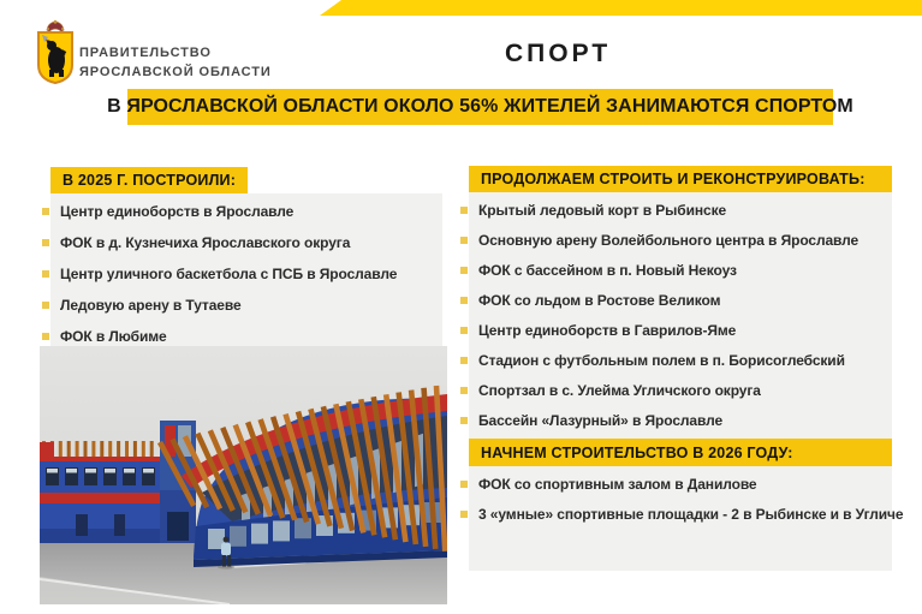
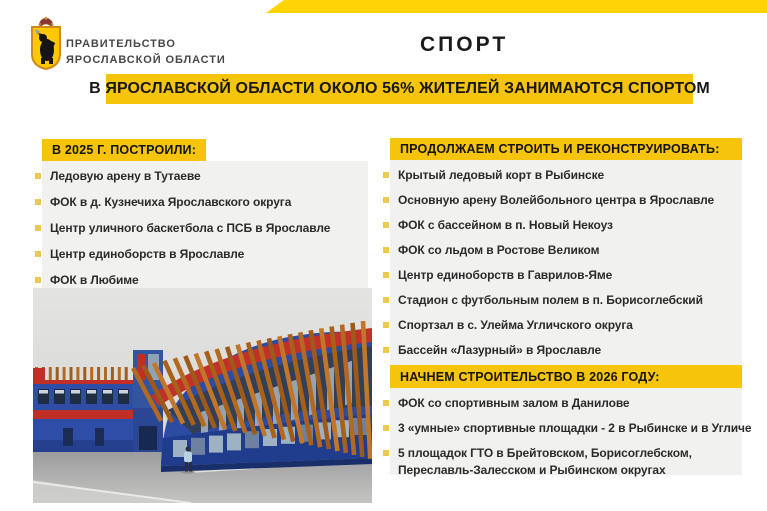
  ПРАВИТЕЛЬСТВО
  ЯРОСЛАВСКОЙ ОБЛАСТИ
  СПОРТ
  В ЯРОСЛАВСКОЙ ОБЛАСТИ ОКОЛО 56% ЖИТЕЛЕЙ ЗАНИМАЮТСЯ СПОРТОМ
  В 2025 Г. ПОСТРОИЛИ:
- Центр единоборств в Ярославле
+ Ледовую арену в Тутаеве
  ФОК в д. Кузнечиха Ярославского округа
  Центр уличного баскетбола с ПСБ в Ярославле
- Ледовую арену в Тутаеве
+ Центр единоборств в Ярославле
  ФОК в Любиме
  ПРОДОЛЖАЕМ СТРОИТЬ И РЕКОНСТРУИРОВАТЬ:
  Крытый ледовый корт в Рыбинске
  Основную арену Волейбольного центра в Ярославле
  ФОК с бассейном в п. Новый Некоуз
  ФОК со льдом в Ростове Великом
  Центр единоборств в Гаврилов-Яме
  Стадион с футбольным полем в п. Борисоглебский
  Спортзал в с. Улейма Угличского округа
  Бассейн «Лазурный» в Ярославле
  НАЧНЕМ СТРОИТЕЛЬСТВО В 2026 ГОДУ:
  ФОК со спортивным залом в Данилове
  3 «умные» спортивные площадки - 2 в Рыбинске и в Угличе
+ 5 площадок ГТО в Брейтовском, Борисоглебском,
+ Переславль-Залесском и Рыбинском округах
